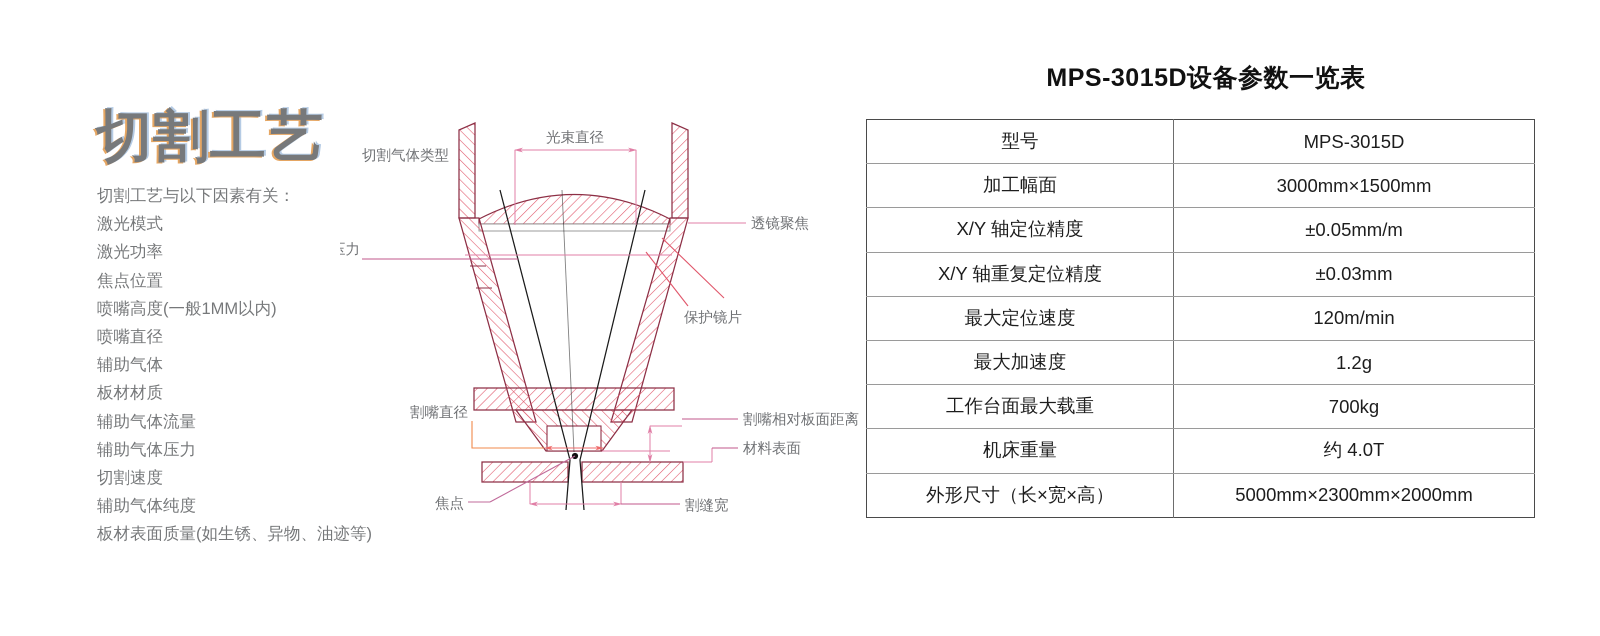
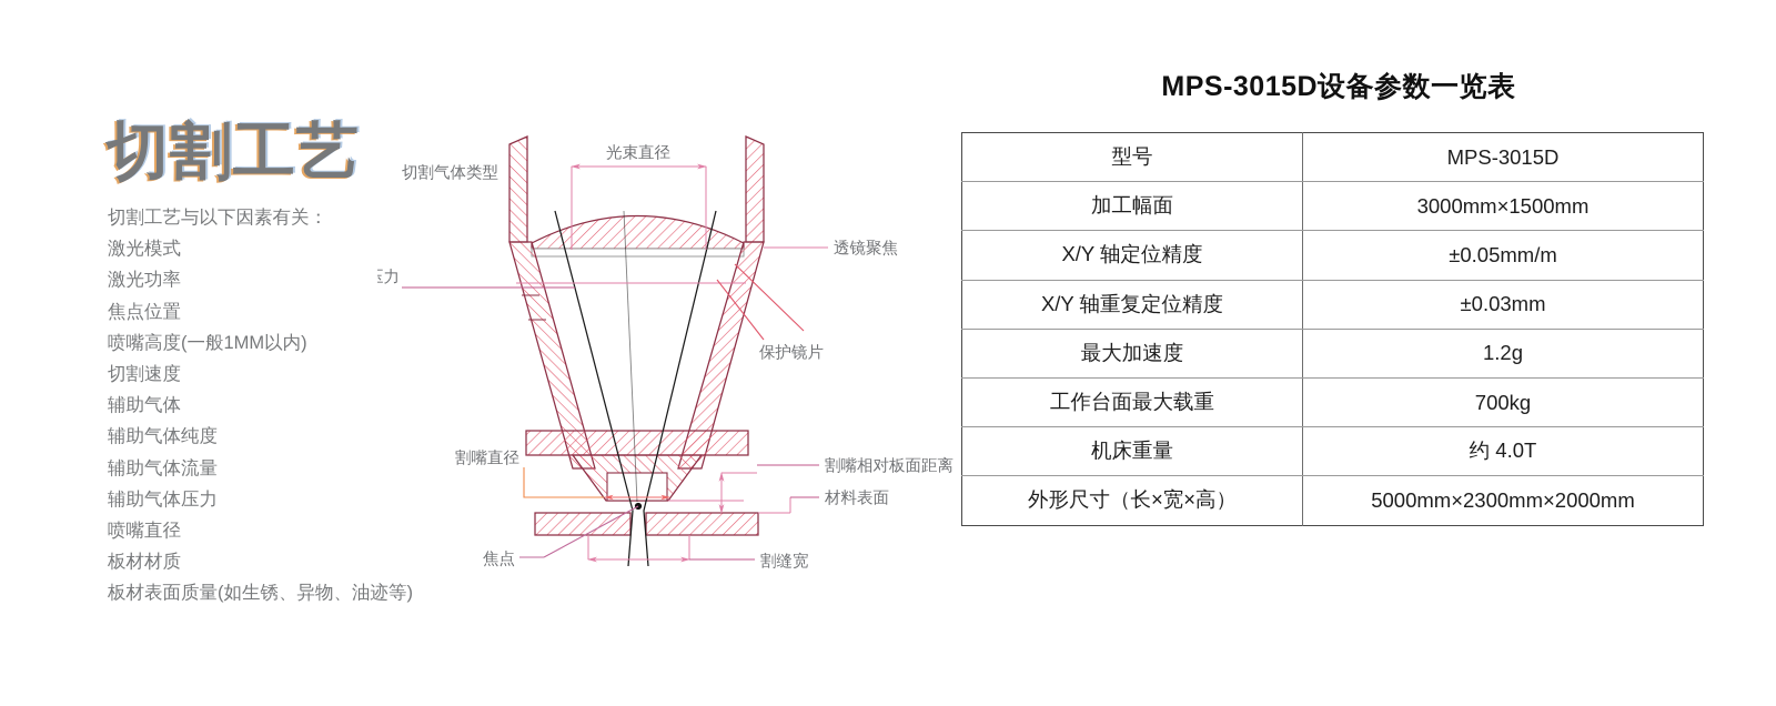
  切割工艺
  切割工艺与以下因素有关：
  激光模式
  激光功率
  焦点位置
  喷嘴高度(一般1MM以内)
- 喷嘴直径
+ 切割速度
  辅助气体
- 板材材质
+ 辅助气体纯度
  辅助气体流量
  辅助气体压力
- 切割速度
+ 喷嘴直径
- 辅助气体纯度
+ 板材材质
  板材表面质量(如生锈、异物、油迹等)
  光束直径
  切割气体类型
  透镜聚焦
  保护镜片
  割嘴直径
  割嘴相对板面距离
  材料表面
  焦点
  割缝宽
  MPS-3015D设备参数一览表
  型号	MPS-3015D
  加工幅面	3000mm×1500mm
  X/Y 轴定位精度	±0.05mm/m
  X/Y 轴重复定位精度	±0.03mm
- 最大定位速度	120m/min
  最大加速度	1.2g
  工作台面最大载重	700kg
  机床重量	约 4.0T
  外形尺寸（长×宽×高）	5000mm×2300mm×2000mm
